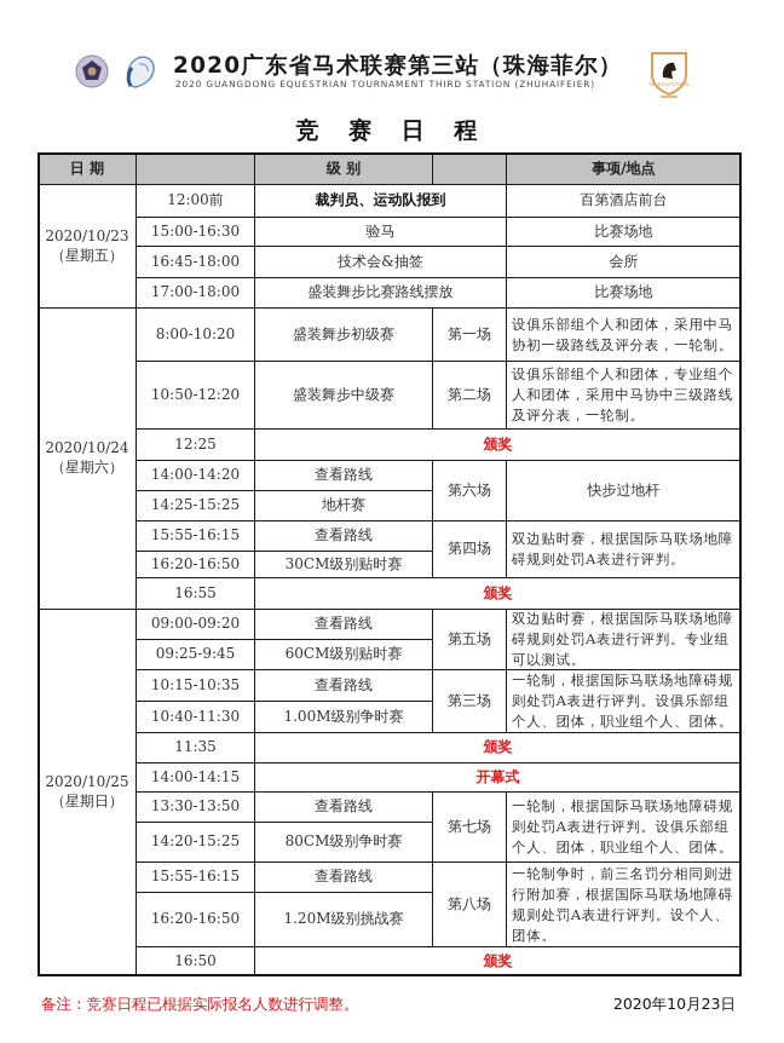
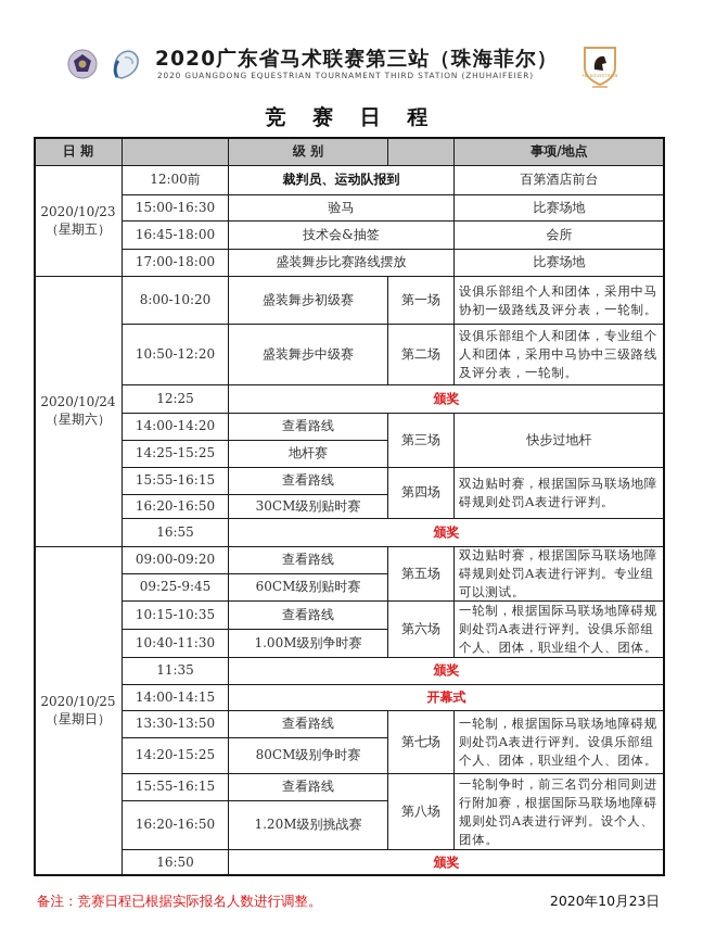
  2020广东省马术联赛第三站（珠海菲尔）
  2020 GUANGDONG EQUESTRIAN TOURNAMENT THIRD STATION (ZHUHAIFEIER)
  竞 赛 日 程
  日 期
  级 别
  事项/地点
  2020/10/23
  （星期五）
  2020/10/24
  （星期六）
  2020/10/25
  （星期日）
  12:00前
  裁判员、运动队报到
  百第酒店前台
  15:00-16:30
  验马
  比赛场地
  16:45-18:00
  技术会&抽签
  会所
  17:00-18:00
  盛装舞步比赛路线摆放
  比赛场地
  8:00-10:20
  盛装舞步初级赛
  第一场
  设俱乐部组个人和团体，采用中马协初一级路线及评分表，一轮制。
  10:50-12:20
  盛装舞步中级赛
  第二场
  设俱乐部组个人和团体，专业组个人和团体，采用中马协中三级路线及评分表，一轮制。
  12:25
  颁奖
  14:00-14:20
  查看路线
  14:25-15:25
  地杆赛
- 第六场
+ 第三场
  快步过地杆
  15:55-16:15
  查看路线
  16:20-16:50
  30CM级别贴时赛
  第四场
  双边贴时赛，根据国际马联场地障碍规则处罚A表进行评判。
  16:55
  颁奖
  09:00-09:20
  查看路线
  09:25-9:45
  60CM级别贴时赛
  第五场
  双边贴时赛，根据国际马联场地障碍规则处罚A表进行评判。专业组可以测试。
  10:15-10:35
  查看路线
  10:40-11:30
  1.00M级别争时赛
- 第三场
+ 第六场
  一轮制，根据国际马联场地障碍规则处罚A表进行评判。设俱乐部组个人、团体，职业组个人、团体。
  11:35
  颁奖
  14:00-14:15
  开幕式
  13:30-13:50
  查看路线
  14:20-15:25
  80CM级别争时赛
  第七场
  一轮制，根据国际马联场地障碍规则处罚A表进行评判。设俱乐部组个人、团体，职业组个人、团体。
  15:55-16:15
  查看路线
  16:20-16:50
  1.20M级别挑战赛
  第八场
  一轮制争时，前三名罚分相同则进行附加赛，根据国际马联场地障碍规则处罚A表进行评判。设个人、团体。
  16:50
  颁奖
  备注：竞赛日程已根据实际报名人数进行调整。
  2020年10月23日
